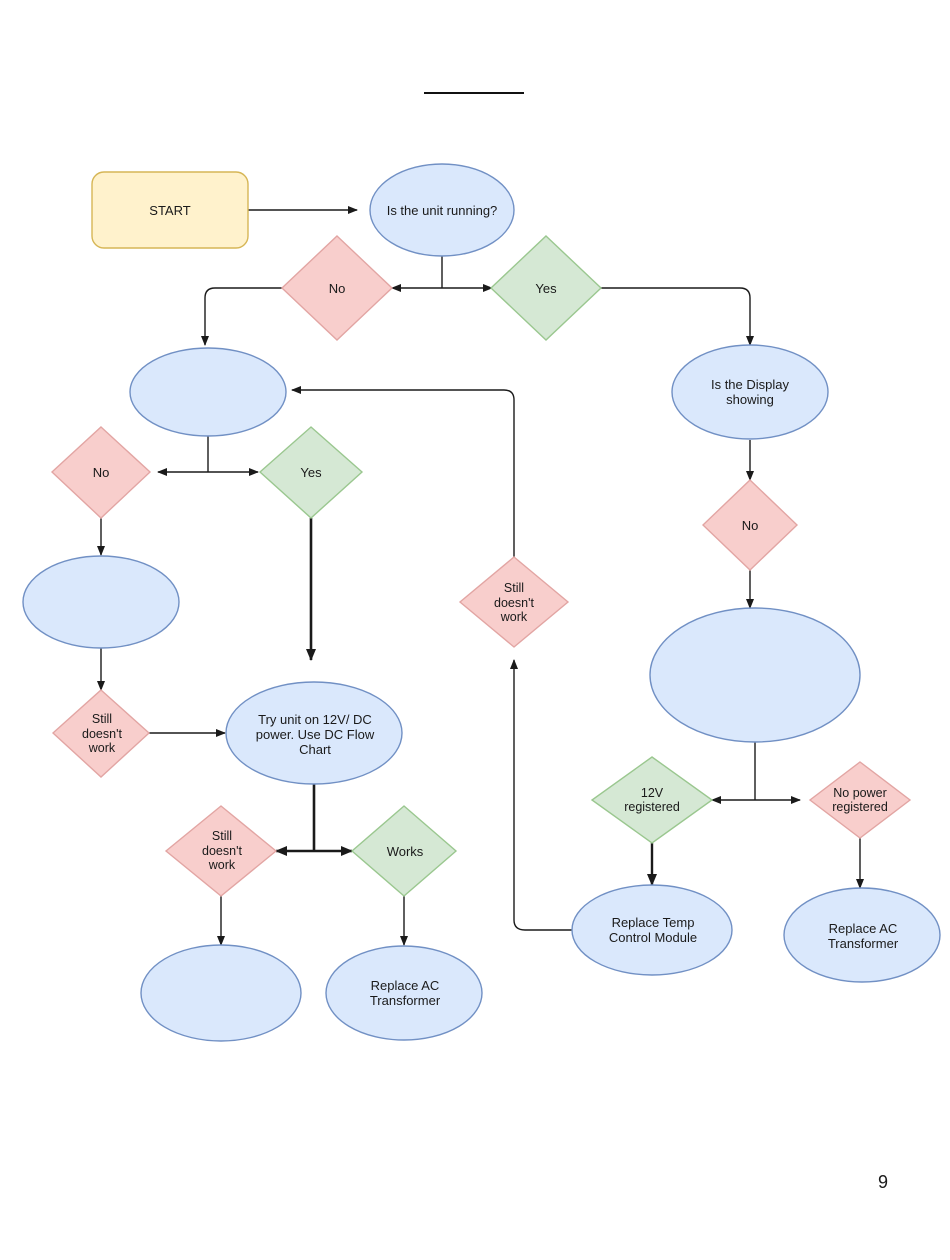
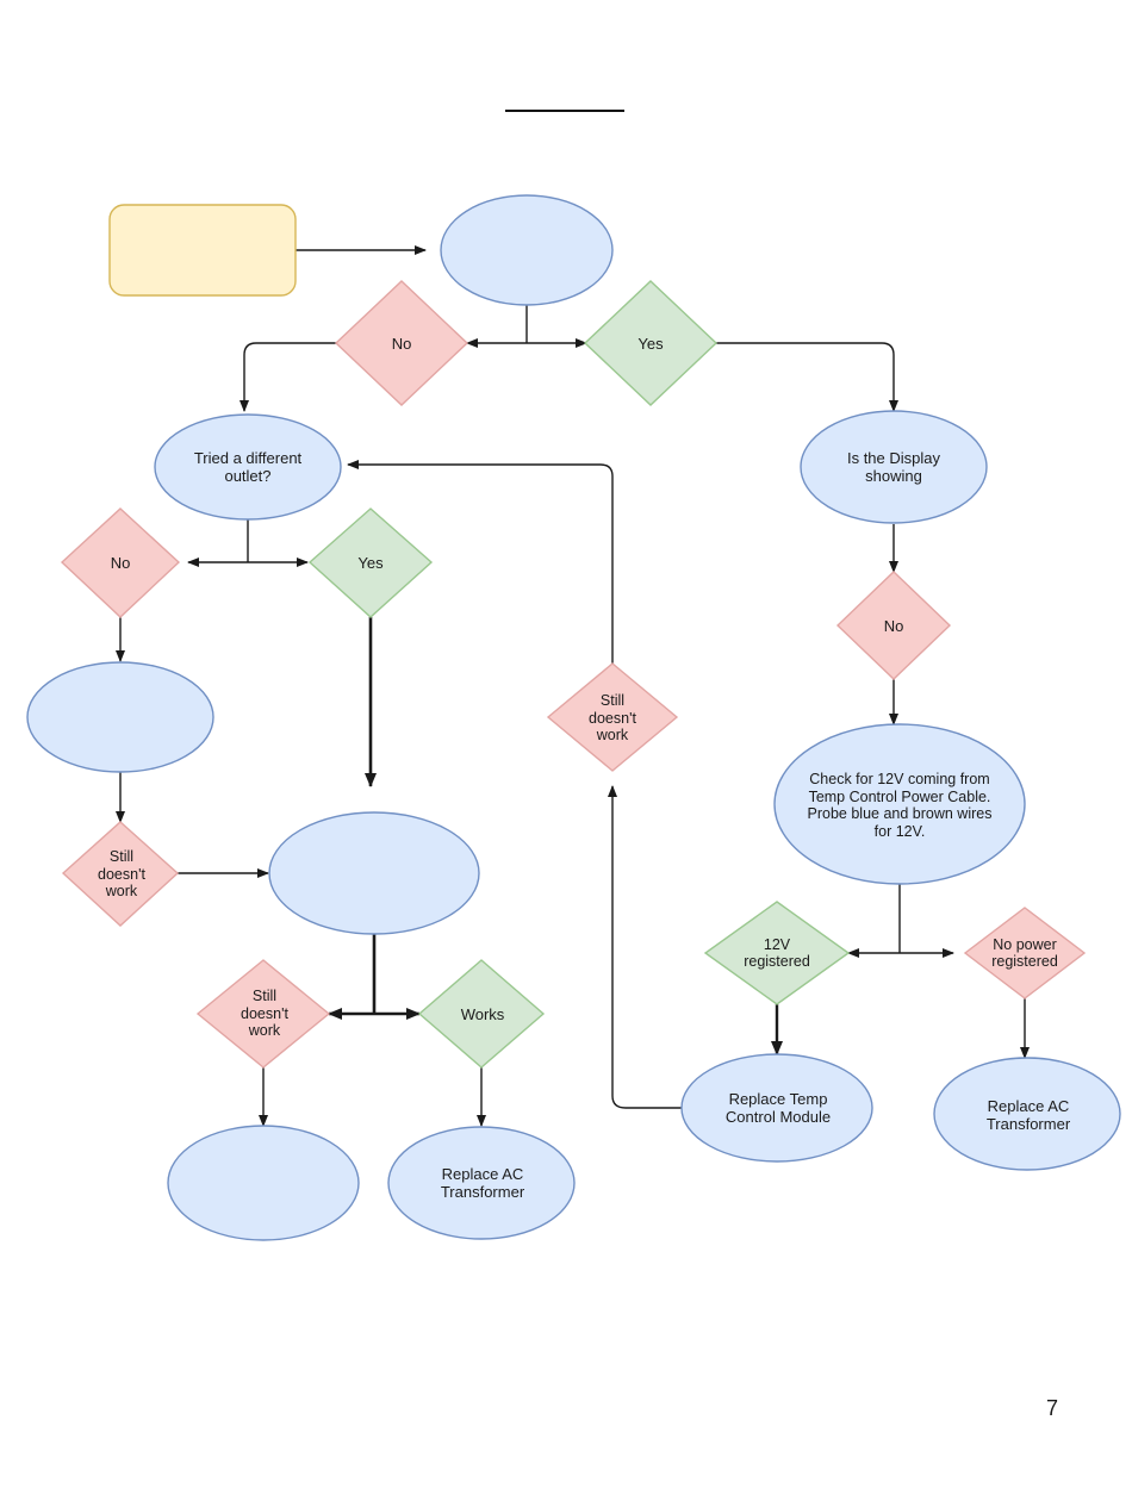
- START
- Is the unit running?
  No
  Yes
+ Tried a different
+ outlet?
  Is the Display
  showing
  No
  Yes
  No
  Still
  doesn't
  work
+ Check for 12V coming from
+ Temp Control Power Cable.
+ Probe blue and brown wires
+ for 12V.
  Still
  doesn't
  work
- Try unit on 12V/ DC
- power. Use DC Flow
- Chart
  12V
  registered
  No power
  registered
  Still
  doesn't
  work
  Works
  Replace Temp
  Control Module
  Replace AC
  Transformer
  Replace AC
  Transformer
- 9
+ 7
